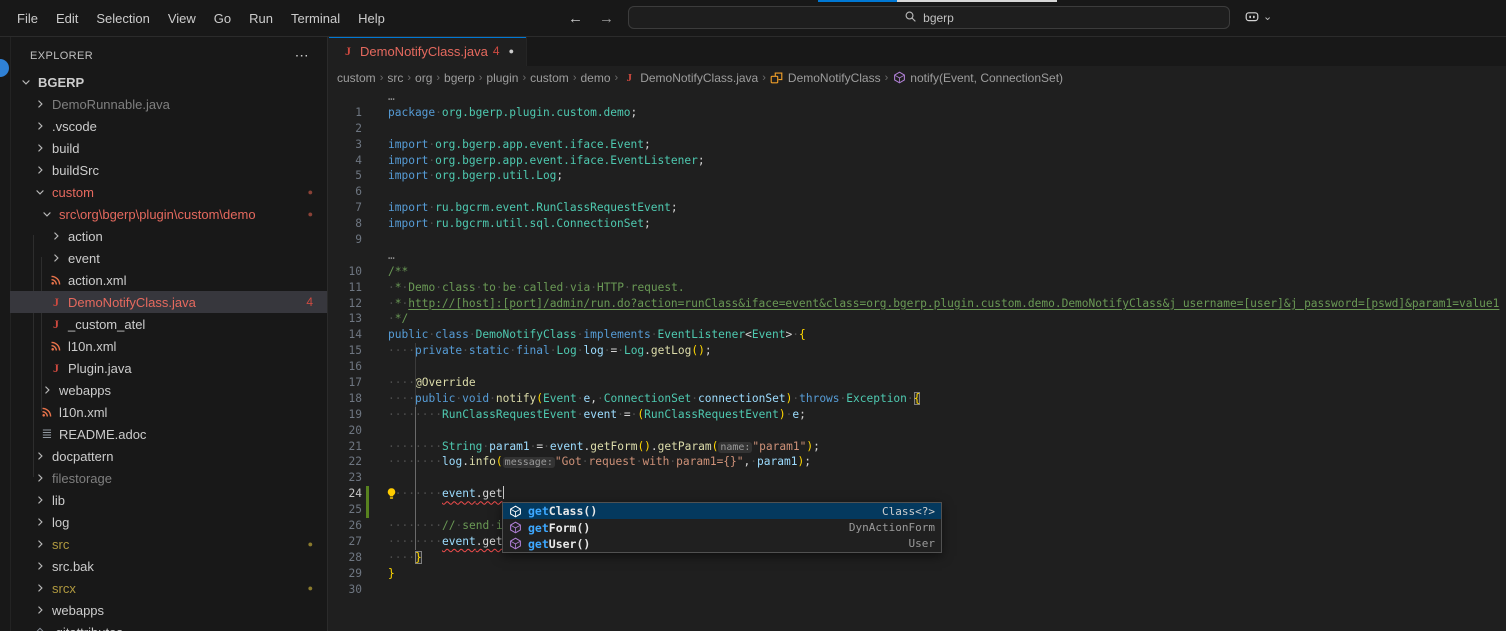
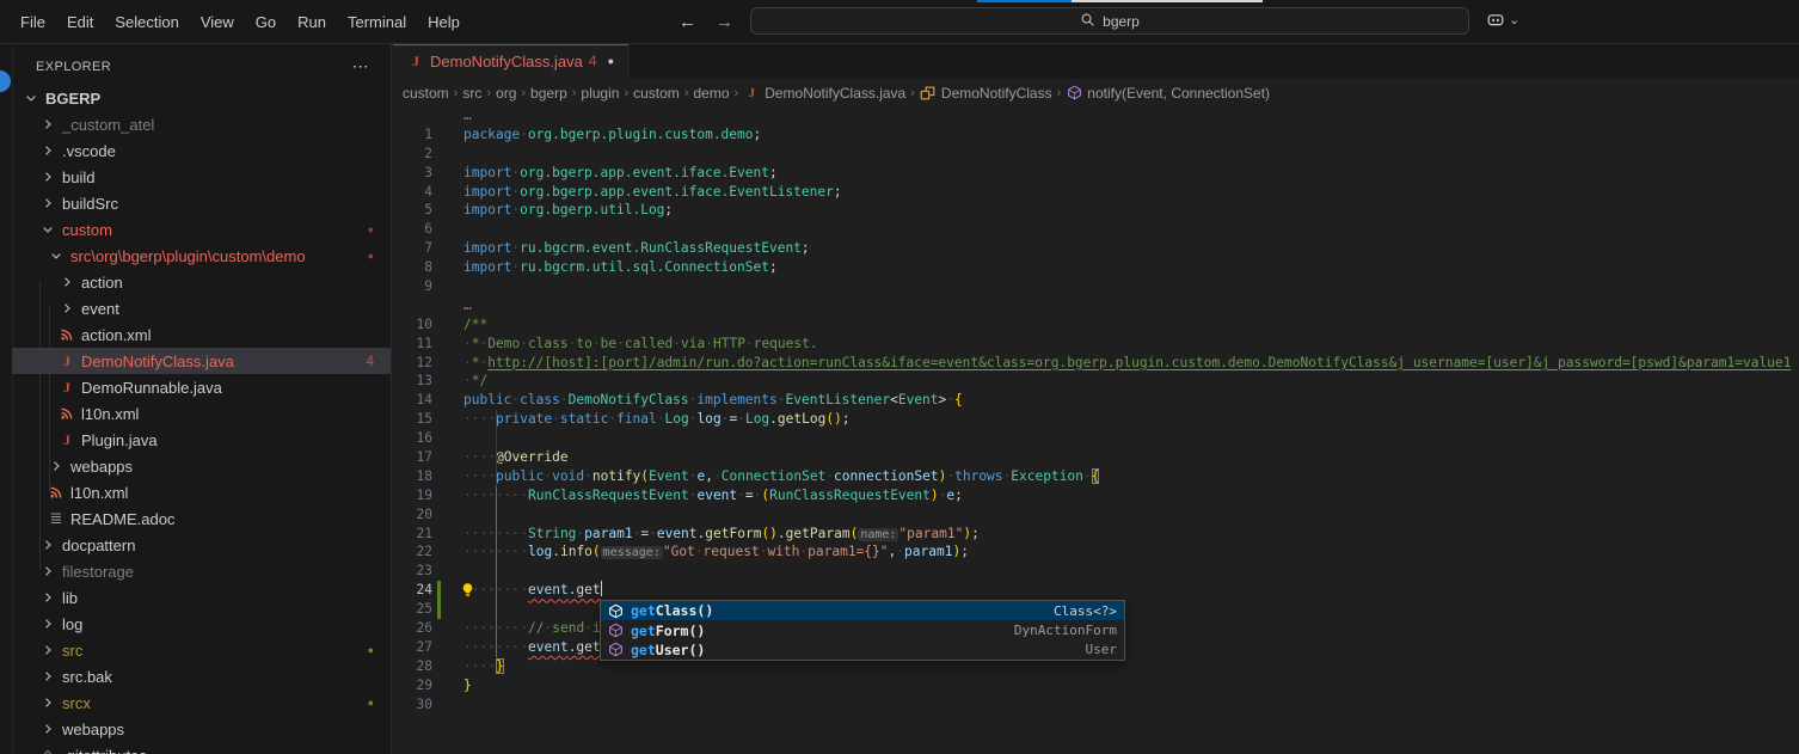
  File
  Edit
  Selection
  View
  Go
  Run
  Terminal
  Help
  ←
  →
  bgerp
  ⌄
  EXPLORER
  ⋯
  BGERP
- DemoRunnable.java
+ _custom_atel
  .vscode
  build
  buildSrc
  custom
  ●
  src\org\bgerp\plugin\custom\demo
  ●
  action
  event
  action.xml
  J
  DemoNotifyClass.java
  4
  J
- _custom_atel
+ DemoRunnable.java
  l10n.xml
  J
  Plugin.java
  webapps
  l10n.xml
  ≣
  README.adoc
  docpattern
  filestorage
  lib
  log
  src
  ●
  src.bak
  srcx
  ●
  webapps
  J
  DemoNotifyClass.java
  4
  ●
  custom
  ›
  src
  ›
  org
  ›
  bgerp
  ›
  plugin
  ›
  custom
  ›
  demo
  ›
  J
  DemoNotifyClass.java
  ›
  DemoNotifyClass
  ›
  notify(Event, ConnectionSet)
  …
  1 package·org.bgerp.plugin.custom.demo;
  2
  3 import·org.bgerp.app.event.iface.Event;
  4 import·org.bgerp.app.event.iface.EventListener;
  5 import·org.bgerp.util.Log;
  6
  7 import·ru.bgcrm.event.RunClassRequestEvent;
  8 import·ru.bgcrm.util.sql.ConnectionSet;
  9
  …
  10 /**
  11 ·*·Demo·class·to·be·called·via·HTTP·request.
  12 ·*·http://[host]:[port]/admin/run.do?action=runClass&iface=event&class=org.bgerp.plugin.custom.demo.DemoNotifyClass&j_username=[user]&j_password=[pswd]&param1=value1
  13 ·*/
  14 public·class·DemoNotifyClass·implements·EventListener<Event>·{
  15 ····private·static·final·Log·log·=·Log.getLog();
  16
  17 ····@Override
  18 ····public·void·notify(Event·e,·ConnectionSet·connectionSet)·throws·Exception·{
  19 ········RunClassRequestEvent·event·=·(RunClassRequestEvent)·e;
  20
  21 ········String·param1·=·event.getForm().getParam( name: "param1");
  22 ········log.info( message: "Got·request·with·param1={}",·param1);
  23
  24 ·······event.get
  25
  26 ········//·send·i
  27 ········event.get
  28 ····}
  29 }
  30
  getClass()
  Class<?>
  getForm()
  DynActionForm
  getUser()
  User
